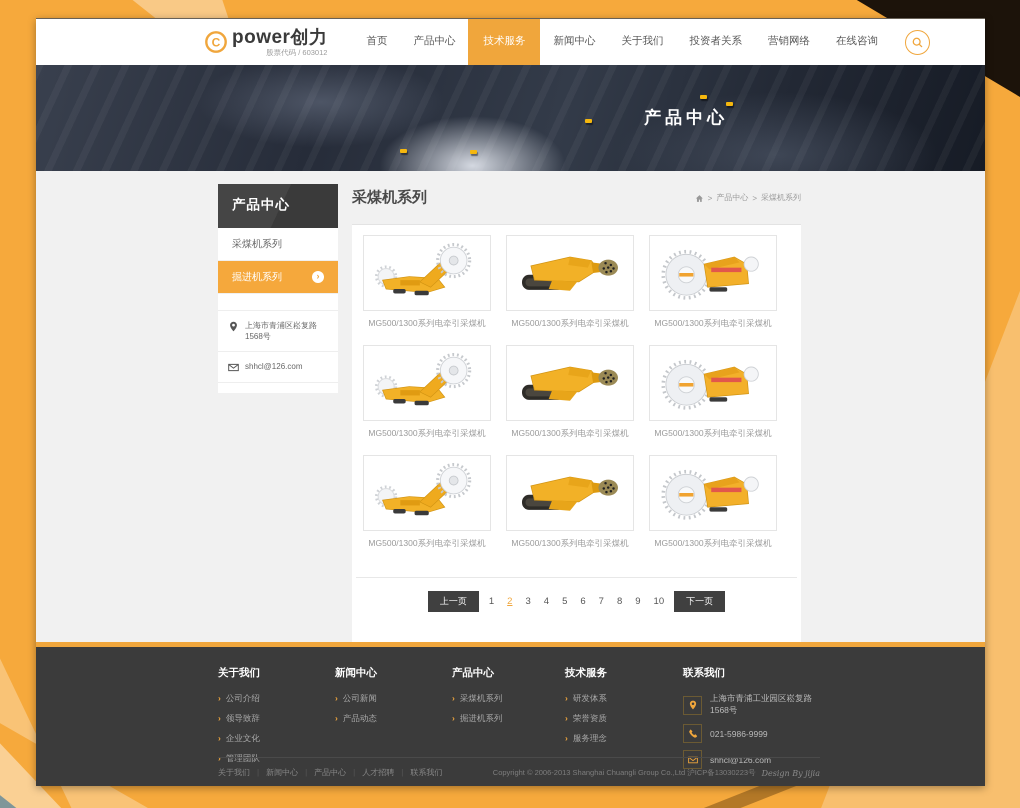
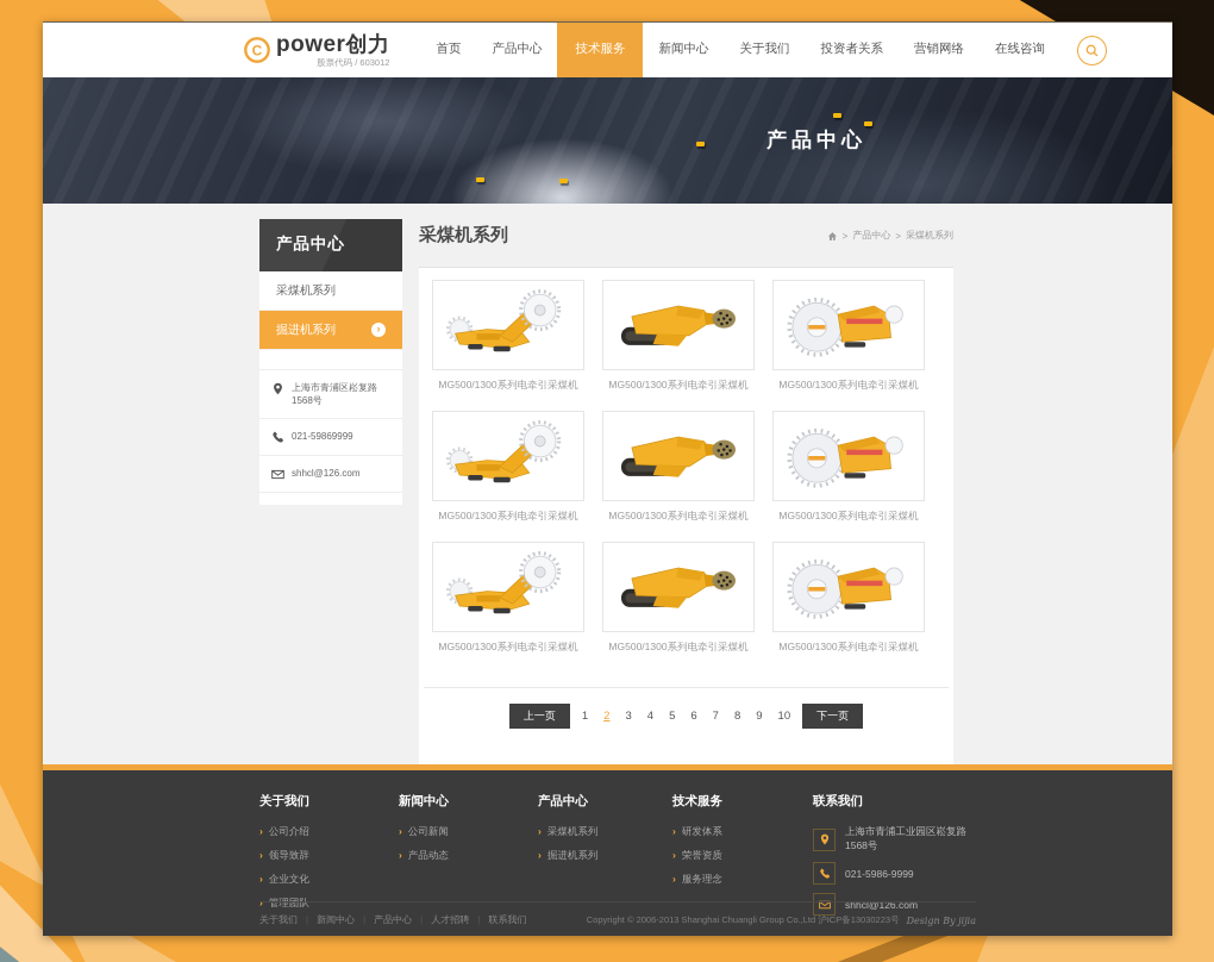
  C
  power创力
  股票代码 / 603012
  首页
  产品中心
  技术服务
  新闻中心
  关于我们
  投资者关系
  营销网络
  在线咨询
  产品中心
  产品中心
  采煤机系列
  掘进机系列
  ›
  上海市青浦区崧复路1568号
+ 021-59869999
  shhcl@126.com
  采煤机系列
  >
  产品中心
  >
  采煤机系列
  MG500/1300系列电牵引采煤机
  MG500/1300系列电牵引采煤机
  MG500/1300系列电牵引采煤机
  MG500/1300系列电牵引采煤机
  MG500/1300系列电牵引采煤机
  MG500/1300系列电牵引采煤机
  MG500/1300系列电牵引采煤机
  MG500/1300系列电牵引采煤机
  MG500/1300系列电牵引采煤机
  上一页
  1
  2
  3
  4
  5
  6
  7
  8
  9
  10
  下一页
  关于我们
  公司介绍
  领导致辞
  企业文化
  管理团队
  新闻中心
  公司新闻
  产品动态
  产品中心
  采煤机系列
  掘进机系列
  技术服务
  研发体系
  荣誉资质
  服务理念
  联系我们
  上海市青浦工业园区崧复路1568号
  021-5986-9999
  shhcl@126.com
  关于我们
  新闻中心
  产品中心
  人才招聘
  联系我们
  Copyright © 2006-2013 Shanghai Chuangli Group Co.,Ltd 沪ICP备13030223号
  Design By jijia
